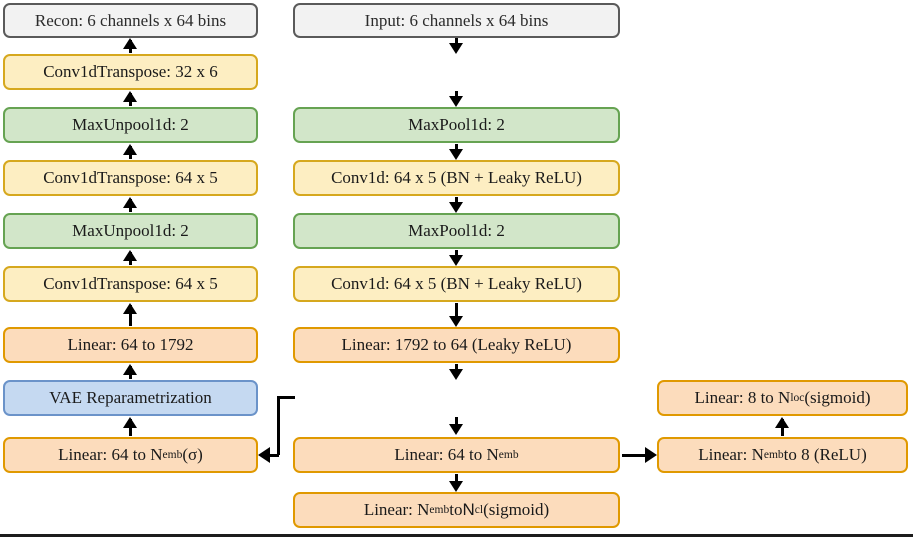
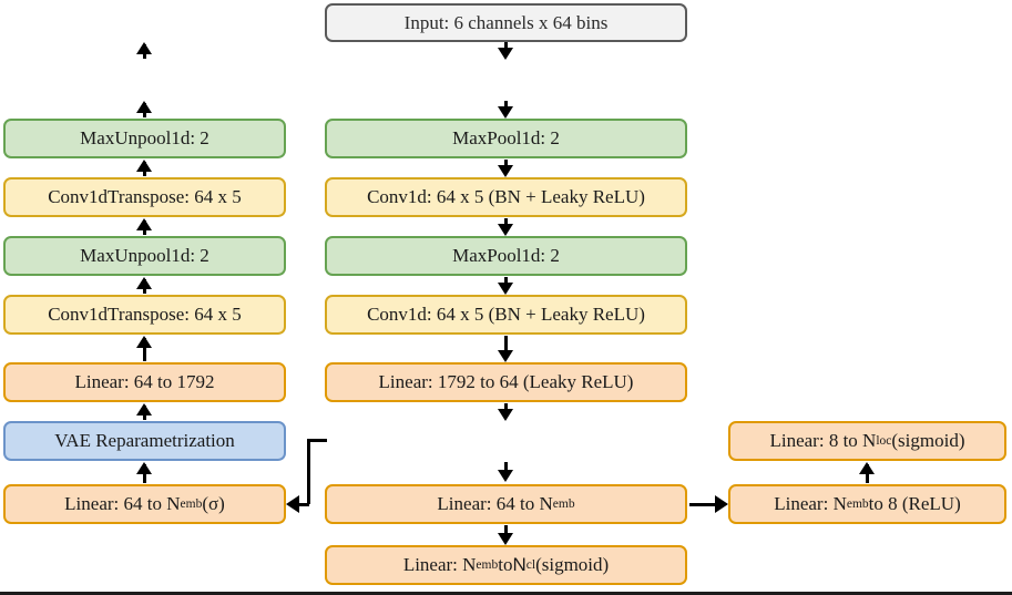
- Recon: 6 channels x 64 bins
- Conv1dTranspose: 32 x 6
  MaxUnpool1d: 2
  Conv1dTranspose: 64 x 5
  MaxUnpool1d: 2
  Conv1dTranspose: 64 x 5
  Linear: 64 to 1792
  VAE Reparametrization
  Linear: 64 to N
  emb
  (σ)
  Input: 6 channels x 64 bins
  MaxPool1d: 2
  Conv1d: 64 x 5 (BN + Leaky ReLU)
  MaxPool1d: 2
  Conv1d: 64 x 5 (BN + Leaky ReLU)
  Linear: 1792 to 64 (Leaky ReLU)
  Linear: 64 to N
  emb
  Linear: N
  emb
  to
  N
  cl
  (sigmoid)
  Linear: 8 to N
  loc
  (sigmoid)
  Linear: N
  emb
  to 8 (ReLU)
